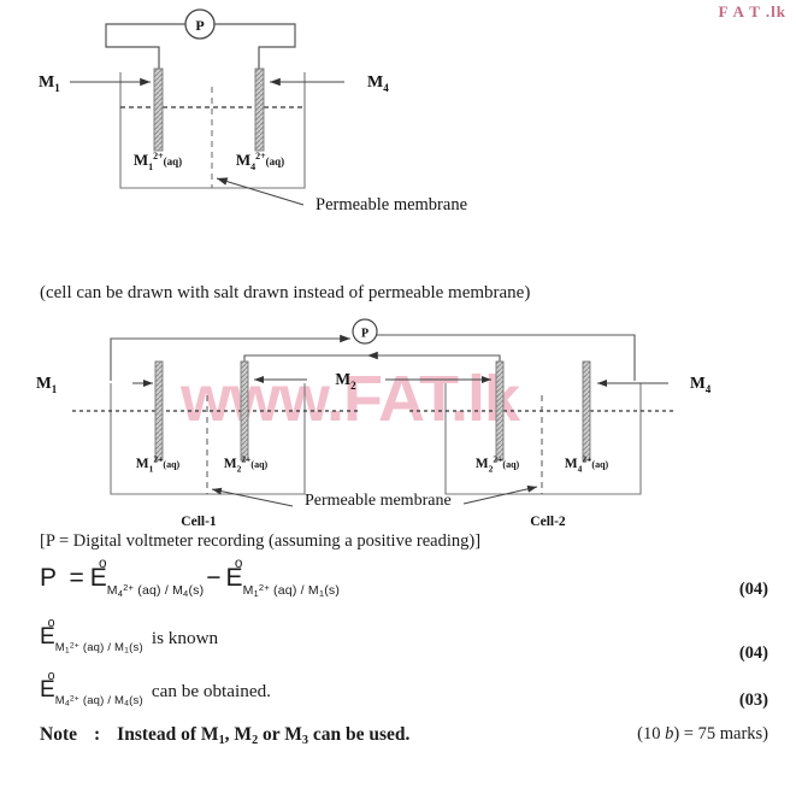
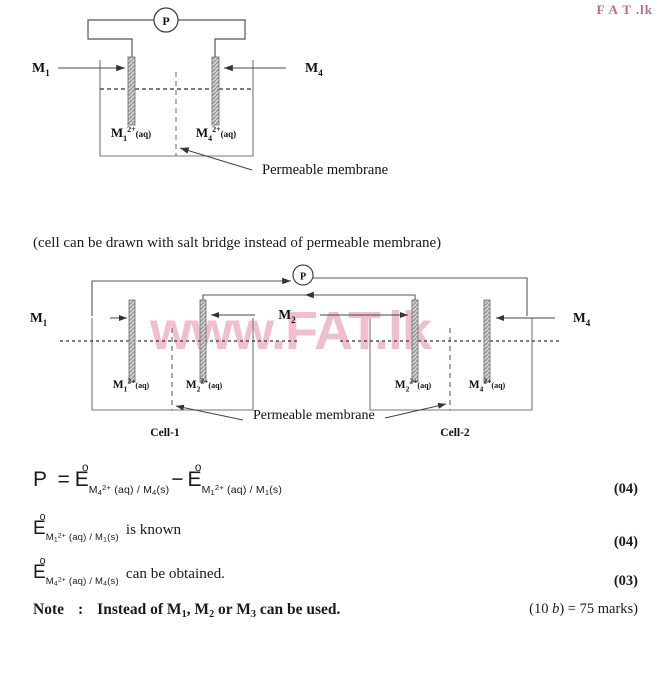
  F A T .lk
  www.FAT.l
  P
  M1
  M4
  M1 2+ (aq)
  M4 2+ (aq)
  Permeable membrane
- (cell can be drawn with salt drawn instead of permeable membrane)
+ (cell can be drawn with salt bridge instead of permeable membrane)
  P
  M1
  M2
  M4
  M1 2+ (aq)
  M2 2+ (aq)
  M2 2+ (aq)
  M4 2+ (aq)
  Permeable membrane
  Cell-1
  Cell-2
- [P = Digital voltmeter recording (assuming a positive reading)]
  P = E
  o
  M42+ (aq) / M4(s)− E
  o
  M12+ (aq) / M1(s)
  (04)
  E
  o
  M (aq) / M (s)is known
  (04)
  E
  o
  M (aq) / M (s)can be obtained.
  (03)
  Note : Instead of M1, M2 or M3 can be used.
  (10 b) = 75 marks)
